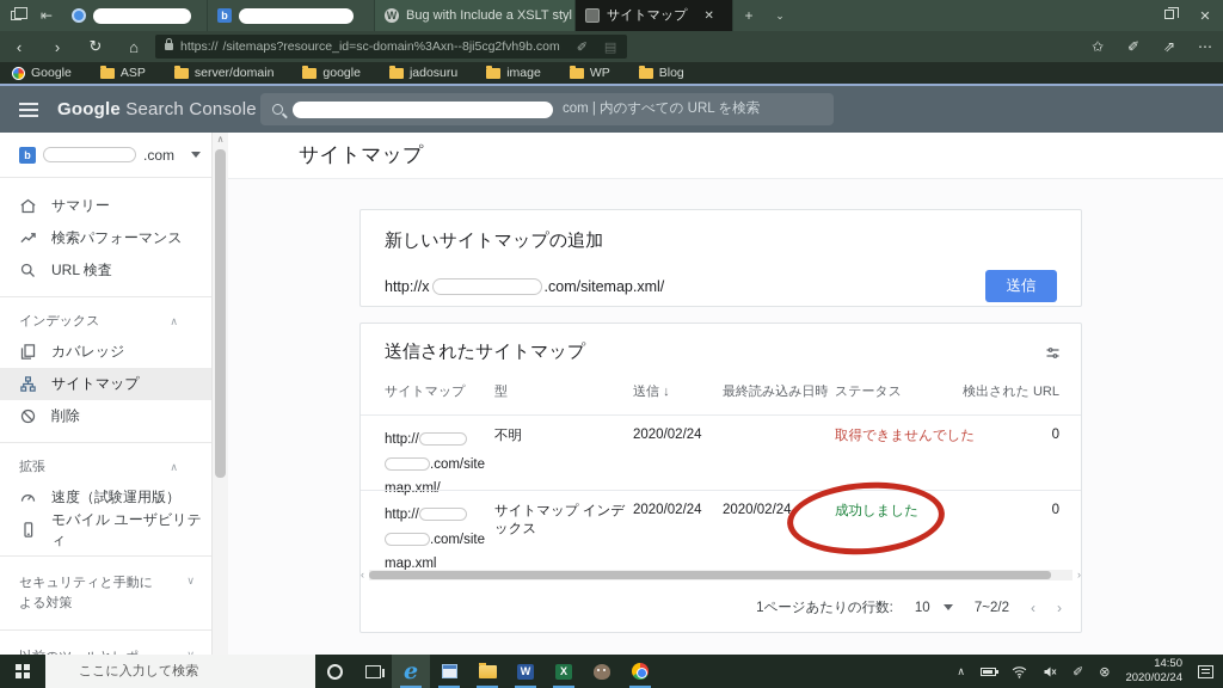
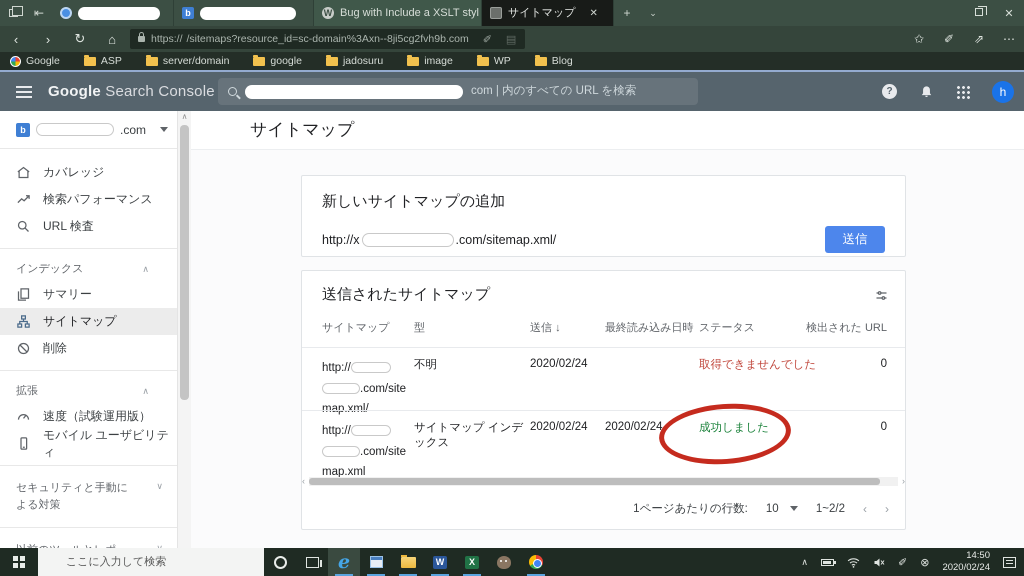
  ⇤
  b
  W
  Bug with Include a XSLT styl
  サイトマップ
  ✕
  +
  ⌄
  ✕
  ‹
  ›
  ↻
  ⌂
  https://
  /sitemaps?resource_id=sc-domain%3Axn--8ji5cg2fvh9b.com
  ✐
  ▤
  ✩
  ✐
  ⇗
  ⋯
  Google
  ASP
  server/domain
  google
  jadosuru
  image
  WP
  Blog
  Google Search Console
  com | 内のすべての URL を検索
+ ?
+ h
  b
  .com
- サマリー
+ カバレッジ
  検索パフォーマンス
  URL 検査
  インデックス
  ∧
- カバレッジ
+ サマリー
  サイトマップ
  削除
  拡張
  ∧
  速度（試験運用版）
  モバイル ユーザビリティ
  セキュリティと手動による対策
  ∨
  ∧
  サイトマップ
  新しいサイトマップの追加
  http://x
  .com/sitemap.xml/
  送信
  送信されたサイトマップ
  サイトマップ
  型
  送信 ↓
  最終読み込み日時
  ステータス
  検出された URL
  http://
  .com/site
  map.xml/
  不明
  2020/02/24
  取得できませんでした
  0
  http://
  .com/site
  map.xml
  サイトマップ インデックス
  2020/02/24
  2020/02/24
  成功しました
  0
  ‹
  ›
  1ページあたりの行数:
  10
- 7~2/2
+ 1~2/2
  ‹
  ›
  ここに入力して検索
  e
  W
  X
  ∧
  ✐
  ⊗
  14:50
  2020/02/24
